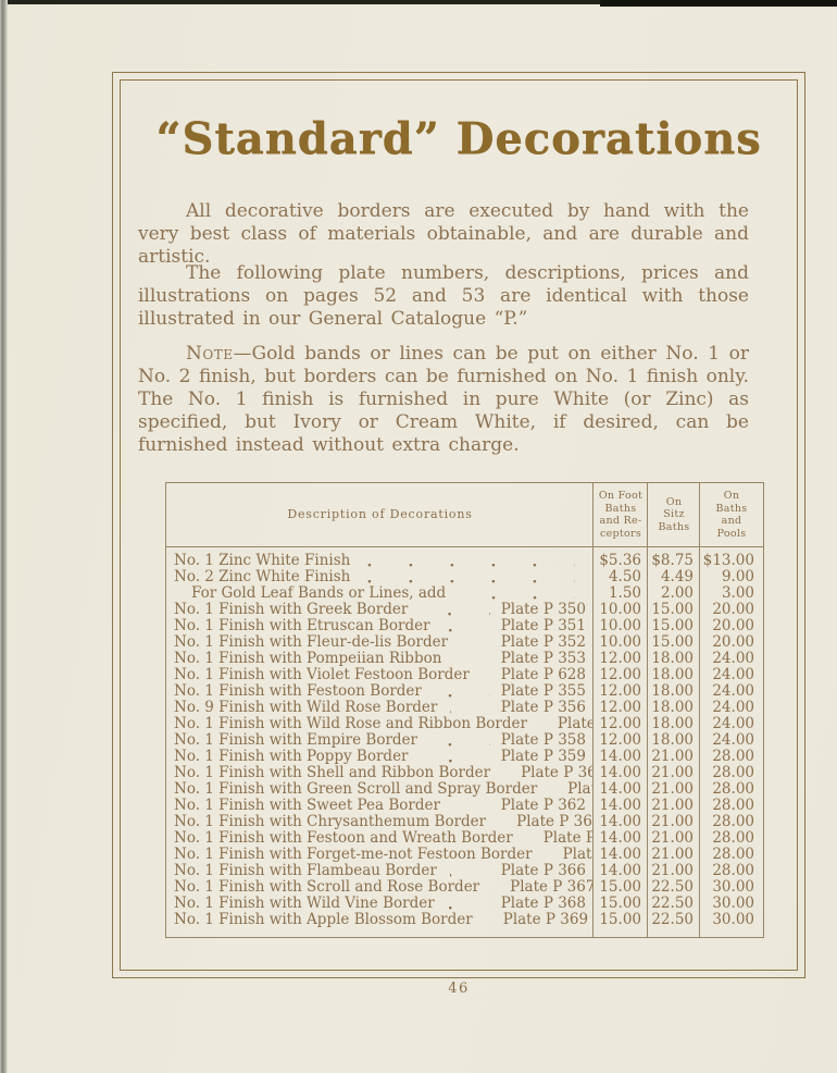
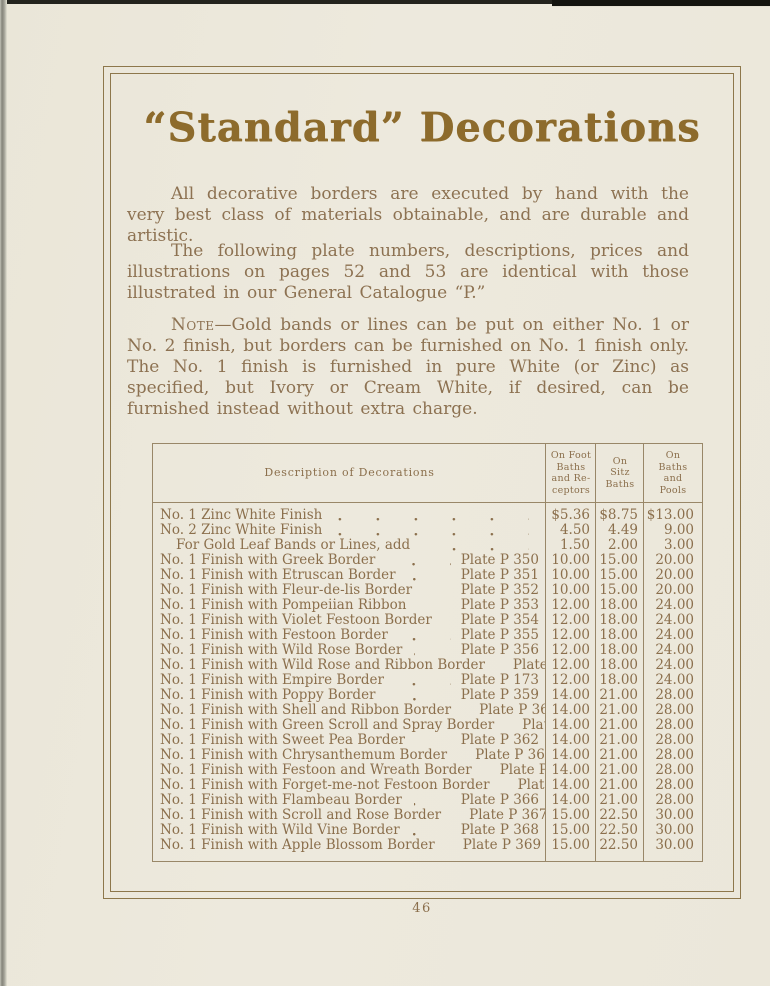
  “Standard” Decorations
  All decorative borders are executed by hand with the very best class of materials obtainable, and are durable and artistic.
  The following plate numbers, descriptions, prices and illustrations on pages 52 and 53 are identical with those illustrated in our General Catalogue “P.”
  Note—Gold bands or lines can be put on either No. 1 or No. 2 finish, but borders can be furnished on No. 1 finish only. The No. 1 finish is furnished in pure White (or Zinc) as specified, but Ivory or Cream White, if desired, can be furnished instead without extra charge.
  Description of Decorations
  On Foot
  Baths
  and Re-
  ceptors
  On
  Sitz
  Baths
  On
  Baths
  and
  Pools
  No. 1 Zinc White Finish
  $5.36
  $8.75
  $13.00
  No. 2 Zinc White Finish
  4.50
  4.49
  9.00
  For Gold Leaf Bands or Lines, add
  1.50
  2.00
  3.00
  No. 1 Finish with Greek Border
  Plate P 350
  10.00
  15.00
  20.00
  No. 1 Finish with Etruscan Border
  Plate P 351
  10.00
  15.00
  20.00
  No. 1 Finish with Fleur-de-lis Border
  Plate P 352
  10.00
  15.00
  20.00
  No. 1 Finish with Pompeiian Ribbon
  Plate P 353
  12.00
  18.00
  24.00
  No. 1 Finish with Violet Festoon Border
- Plate P 628
+ Plate P 354
  12.00
  18.00
  24.00
  No. 1 Finish with Festoon Border
  Plate P 355
  12.00
  18.00
  24.00
- No. 9 Finish with Wild Rose Border
+ No. 1 Finish with Wild Rose Border
  Plate P 356
  12.00
  18.00
  24.00
  No. 1 Finish with Wild Rose and Ribbon Border
  12.00
  18.00
  24.00
  No. 1 Finish with Empire Border
- Plate P 358
+ Plate P 173
  12.00
  18.00
  24.00
  No. 1 Finish with Poppy Border
  Plate P 359
  14.00
  21.00
  28.00
  No. 1 Finish with Shell and Ribbon Border
  Plate P 3
  14.00
  21.00
  28.00
  No. 1 Finish with Green Scroll and Spray Border
  14.00
  21.00
  28.00
  No. 1 Finish with Sweet Pea Border
  Plate P 362
  14.00
  21.00
  28.00
  No. 1 Finish with Chrysanthemum Border
  Plate P 36
  14.00
  21.00
  28.00
  No. 1 Finish with Festoon and Wreath Border
  14.00
  21.00
  28.00
  No. 1 Finish with Forget-me-not Festoon Border
  14.00
  21.00
  28.00
  No. 1 Finish with Flambeau Border
  Plate P 366
  14.00
  21.00
  28.00
  No. 1 Finish with Scroll and Rose Border
  Plate P 367
  15.00
  22.50
  30.00
  No. 1 Finish with Wild Vine Border
  Plate P 368
  15.00
  22.50
  30.00
  No. 1 Finish with Apple Blossom Border
  Plate P 369
  15.00
  22.50
  30.00
  46
